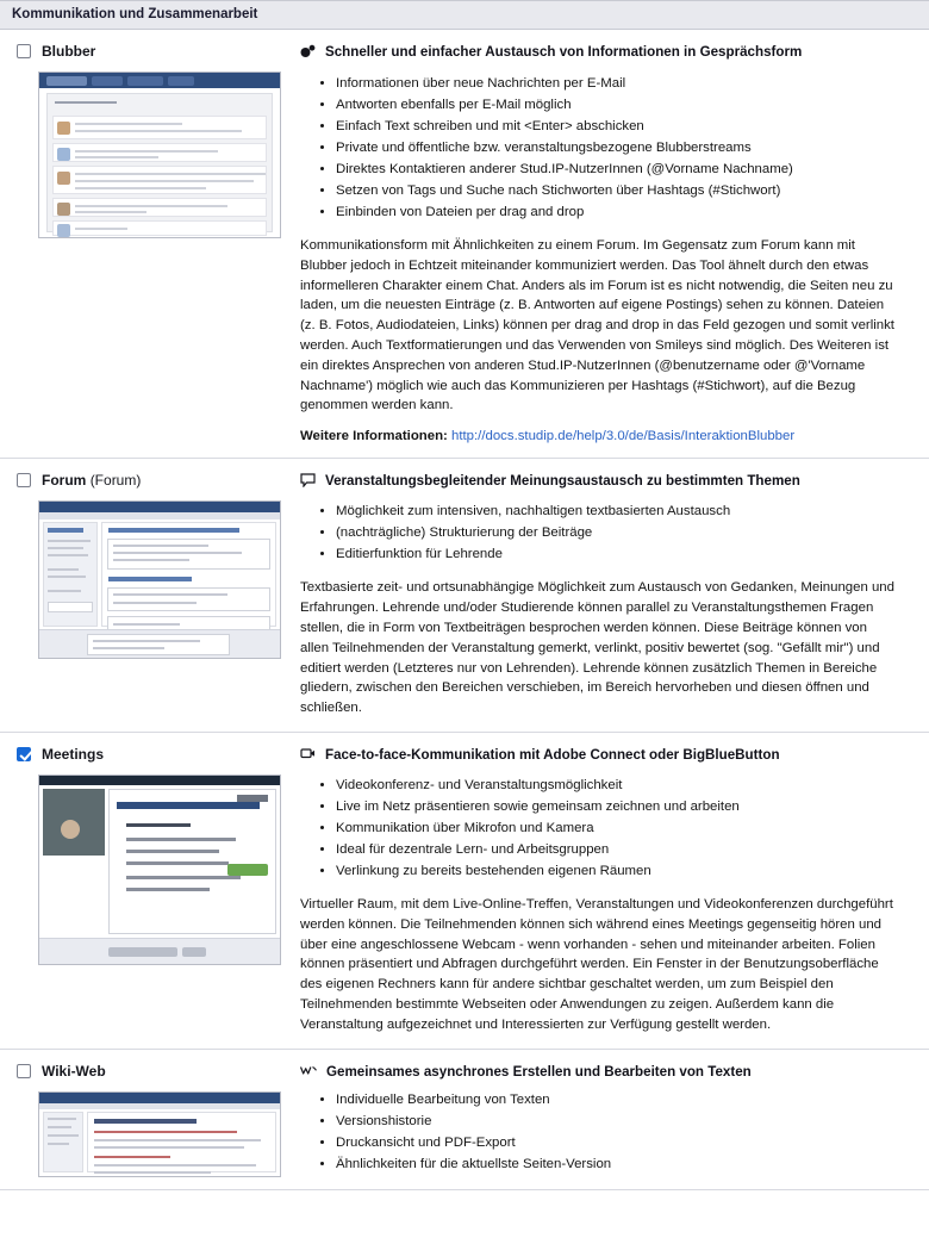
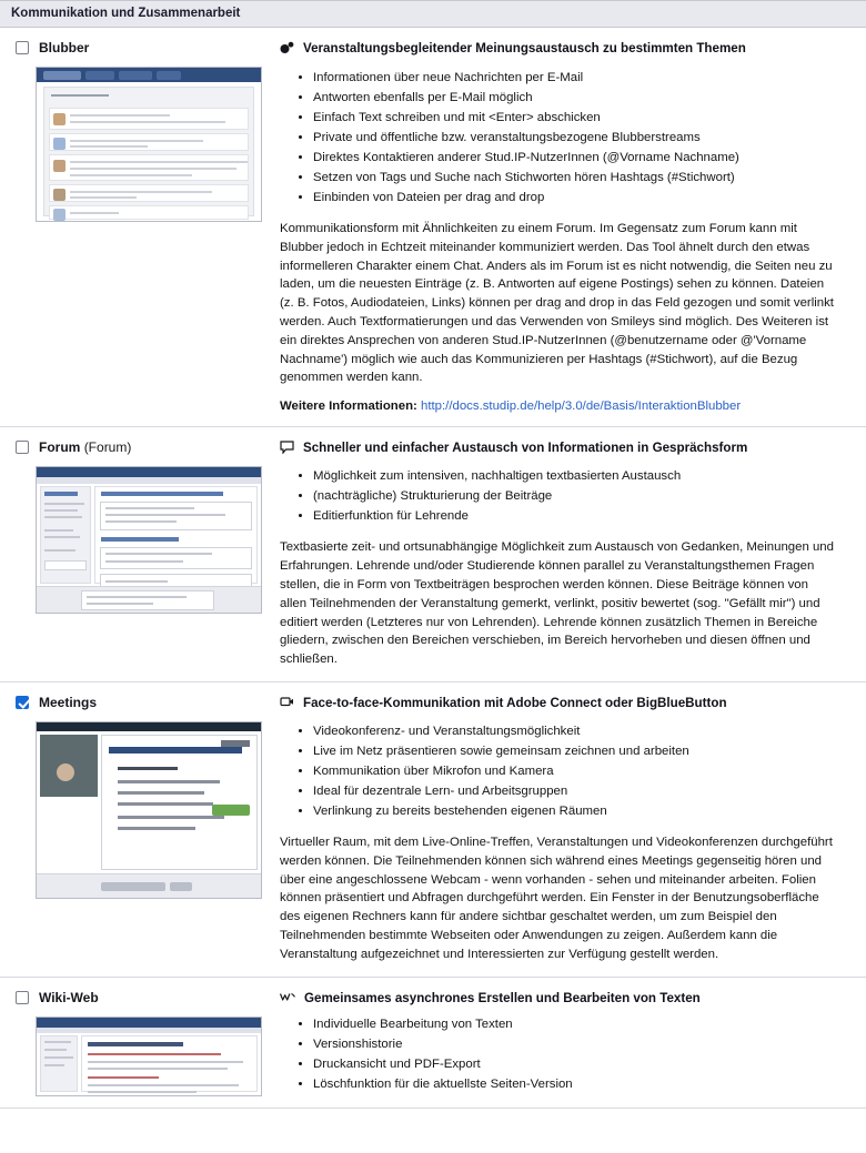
  Kommunikation und Zusammenarbeit
  Blubber
- Schneller und einfacher Austausch von Informationen in Gesprächsform
+ Veranstaltungsbegleitender Meinungsaustausch zu bestimmten Themen
  Informationen über neue Nachrichten per E-Mail
  Antworten ebenfalls per E-Mail möglich
  Einfach Text schreiben und mit <Enter> abschicken
  Private und öffentliche bzw. veranstaltungsbezogene Blubberstreams
  Direktes Kontaktieren anderer Stud.IP-NutzerInnen (@Vorname Nachname)
- Setzen von Tags und Suche nach Stichworten über Hashtags (#Stichwort)
+ Setzen von Tags und Suche nach Stichworten hören Hashtags (#Stichwort)
  Einbinden von Dateien per drag and drop
  Kommunikationsform mit Ähnlichkeiten zu einem Forum. Im Gegensatz zum Forum kann mit Blubber jedoch in Echtzeit miteinander kommuniziert werden. Das Tool ähnelt durch den etwas informelleren Charakter einem Chat. Anders als im Forum ist es nicht notwendig, die Seiten neu zu laden, um die neuesten Einträge (z. B. Antworten auf eigene Postings) sehen zu können. Dateien (z. B. Fotos, Audiodateien, Links) können per drag and drop in das Feld gezogen und somit verlinkt werden. Auch Textformatierungen und das Verwenden von Smileys sind möglich. Des Weiteren ist ein direktes Ansprechen von anderen Stud.IP-NutzerInnen (@benutzername oder @'Vorname Nachname') möglich wie auch das Kommunizieren per Hashtags (#Stichwort), auf die Bezug genommen werden kann.
  Weitere Informationen: http://docs.studip.de/help/3.0/de/Basis/InteraktionBlubber
  Forum (Forum)
- Veranstaltungsbegleitender Meinungsaustausch zu bestimmten Themen
+ Schneller und einfacher Austausch von Informationen in Gesprächsform
  Möglichkeit zum intensiven, nachhaltigen textbasierten Austausch
  (nachträgliche) Strukturierung der Beiträge
  Editierfunktion für Lehrende
  Textbasierte zeit- und ortsunabhängige Möglichkeit zum Austausch von Gedanken, Meinungen und Erfahrungen. Lehrende und/oder Studierende können parallel zu Veranstaltungsthemen Fragen stellen, die in Form von Textbeiträgen besprochen werden können. Diese Beiträge können von allen Teilnehmenden der Veranstaltung gemerkt, verlinkt, positiv bewertet (sog. "Gefällt mir") und editiert werden (Letzteres nur von Lehrenden). Lehrende können zusätzlich Themen in Bereiche gliedern, zwischen den Bereichen verschieben, im Bereich hervorheben und diesen öffnen und schließen.
  Meetings
  Face-to-face-Kommunikation mit Adobe Connect oder BigBlueButton
  Videokonferenz- und Veranstaltungsmöglichkeit
  Live im Netz präsentieren sowie gemeinsam zeichnen und arbeiten
  Kommunikation über Mikrofon und Kamera
  Ideal für dezentrale Lern- und Arbeitsgruppen
  Verlinkung zu bereits bestehenden eigenen Räumen
  Virtueller Raum, mit dem Live-Online-Treffen, Veranstaltungen und Videokonferenzen durchgeführt werden können. Die Teilnehmenden können sich während eines Meetings gegenseitig hören und über eine angeschlossene Webcam - wenn vorhanden - sehen und miteinander arbeiten. Folien können präsentiert und Abfragen durchgeführt werden. Ein Fenster in der Benutzungsoberfläche des eigenen Rechners kann für andere sichtbar geschaltet werden, um zum Beispiel den Teilnehmenden bestimmte Webseiten oder Anwendungen zu zeigen. Außerdem kann die Veranstaltung aufgezeichnet und Interessierten zur Verfügung gestellt werden.
  Wiki-Web
  Gemeinsames asynchrones Erstellen und Bearbeiten von Texten
  Individuelle Bearbeitung von Texten
  Versionshistorie
  Druckansicht und PDF-Export
- Ähnlichkeiten für die aktuellste Seiten-Version
+ Löschfunktion für die aktuellste Seiten-Version
